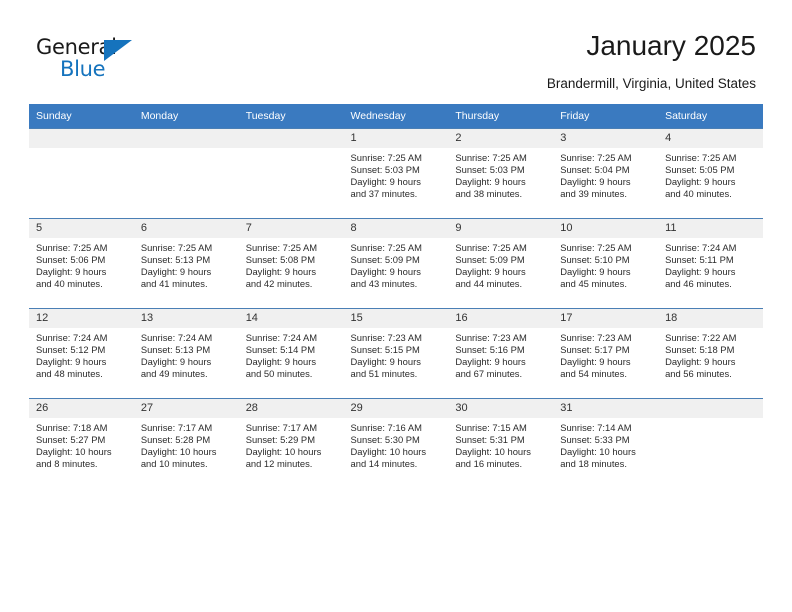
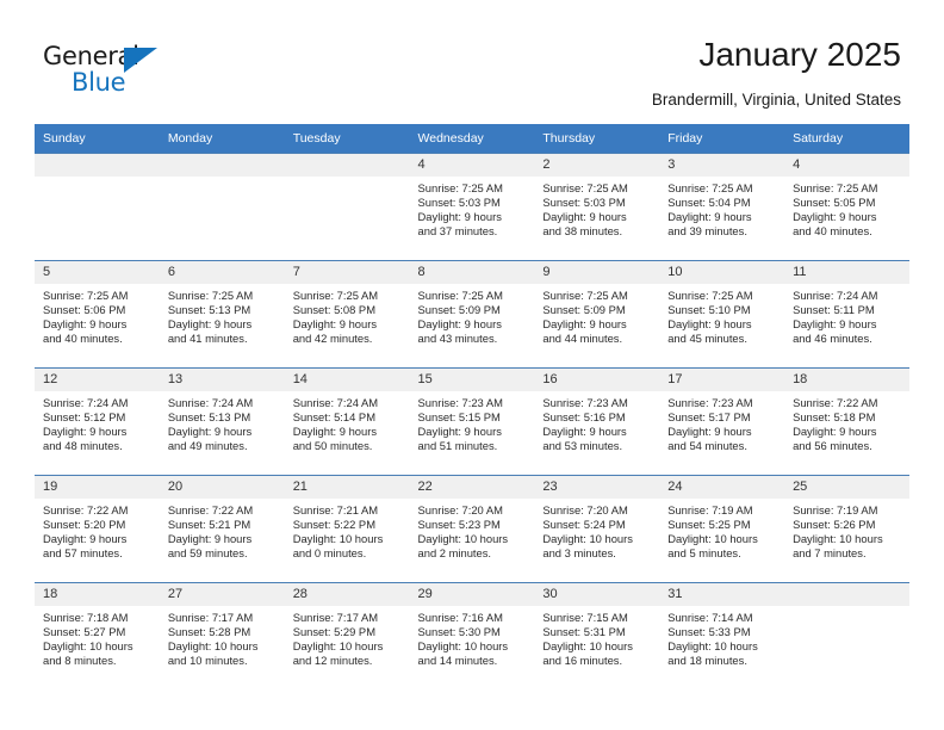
  General
  Blue
  January 2025
  Brandermill, Virginia, United States
  Sunday	Monday	Tuesday	Wednesday	Thursday	Friday	Saturday
- 			1Sunrise: 7:25 AMSunset: 5:03 PMDaylight: 9 hoursand 37 minutes.	2Sunrise: 7:25 AMSunset: 5:03 PMDaylight: 9 hoursand 38 minutes.	3Sunrise: 7:25 AMSunset: 5:04 PMDaylight: 9 hoursand 39 minutes.	4Sunrise: 7:25 AMSunset: 5:05 PMDaylight: 9 hoursand 40 minutes.
+ 			4Sunrise: 7:25 AMSunset: 5:03 PMDaylight: 9 hoursand 37 minutes.	2Sunrise: 7:25 AMSunset: 5:03 PMDaylight: 9 hoursand 38 minutes.	3Sunrise: 7:25 AMSunset: 5:04 PMDaylight: 9 hoursand 39 minutes.	4Sunrise: 7:25 AMSunset: 5:05 PMDaylight: 9 hoursand 40 minutes.
  5Sunrise: 7:25 AMSunset: 5:06 PMDaylight: 9 hoursand 40 minutes.	6Sunrise: 7:25 AMSunset: 5:13 PMDaylight: 9 hoursand 41 minutes.	7Sunrise: 7:25 AMSunset: 5:08 PMDaylight: 9 hoursand 42 minutes.	8Sunrise: 7:25 AMSunset: 5:09 PMDaylight: 9 hoursand 43 minutes.	9Sunrise: 7:25 AMSunset: 5:09 PMDaylight: 9 hoursand 44 minutes.	10Sunrise: 7:25 AMSunset: 5:10 PMDaylight: 9 hoursand 45 minutes.	11Sunrise: 7:24 AMSunset: 5:11 PMDaylight: 9 hoursand 46 minutes.
- 12Sunrise: 7:24 AMSunset: 5:12 PMDaylight: 9 hoursand 48 minutes.	13Sunrise: 7:24 AMSunset: 5:13 PMDaylight: 9 hoursand 49 minutes.	14Sunrise: 7:24 AMSunset: 5:14 PMDaylight: 9 hoursand 50 minutes.	15Sunrise: 7:23 AMSunset: 5:15 PMDaylight: 9 hoursand 51 minutes.	16Sunrise: 7:23 AMSunset: 5:16 PMDaylight: 9 hoursand 67 minutes.	17Sunrise: 7:23 AMSunset: 5:17 PMDaylight: 9 hoursand 54 minutes.	18Sunrise: 7:22 AMSunset: 5:18 PMDaylight: 9 hoursand 56 minutes.
+ 12Sunrise: 7:24 AMSunset: 5:12 PMDaylight: 9 hoursand 48 minutes.	13Sunrise: 7:24 AMSunset: 5:13 PMDaylight: 9 hoursand 49 minutes.	14Sunrise: 7:24 AMSunset: 5:14 PMDaylight: 9 hoursand 50 minutes.	15Sunrise: 7:23 AMSunset: 5:15 PMDaylight: 9 hoursand 51 minutes.	16Sunrise: 7:23 AMSunset: 5:16 PMDaylight: 9 hoursand 53 minutes.	17Sunrise: 7:23 AMSunset: 5:17 PMDaylight: 9 hoursand 54 minutes.	18Sunrise: 7:22 AMSunset: 5:18 PMDaylight: 9 hoursand 56 minutes.
+ 19Sunrise: 7:22 AMSunset: 5:20 PMDaylight: 9 hoursand 57 minutes.	20Sunrise: 7:22 AMSunset: 5:21 PMDaylight: 9 hoursand 59 minutes.	21Sunrise: 7:21 AMSunset: 5:22 PMDaylight: 10 hoursand 0 minutes.	22Sunrise: 7:20 AMSunset: 5:23 PMDaylight: 10 hoursand 2 minutes.	23Sunrise: 7:20 AMSunset: 5:24 PMDaylight: 10 hoursand 3 minutes.	24Sunrise: 7:19 AMSunset: 5:25 PMDaylight: 10 hoursand 5 minutes.	25Sunrise: 7:19 AMSunset: 5:26 PMDaylight: 10 hoursand 7 minutes.
- 26Sunrise: 7:18 AMSunset: 5:27 PMDaylight: 10 hoursand 8 minutes.	27Sunrise: 7:17 AMSunset: 5:28 PMDaylight: 10 hoursand 10 minutes.	28Sunrise: 7:17 AMSunset: 5:29 PMDaylight: 10 hoursand 12 minutes.	29Sunrise: 7:16 AMSunset: 5:30 PMDaylight: 10 hoursand 14 minutes.	30Sunrise: 7:15 AMSunset: 5:31 PMDaylight: 10 hoursand 16 minutes.	31Sunrise: 7:14 AMSunset: 5:33 PMDaylight: 10 hoursand 18 minutes.
+ 18Sunrise: 7:18 AMSunset: 5:27 PMDaylight: 10 hoursand 8 minutes.	27Sunrise: 7:17 AMSunset: 5:28 PMDaylight: 10 hoursand 10 minutes.	28Sunrise: 7:17 AMSunset: 5:29 PMDaylight: 10 hoursand 12 minutes.	29Sunrise: 7:16 AMSunset: 5:30 PMDaylight: 10 hoursand 14 minutes.	30Sunrise: 7:15 AMSunset: 5:31 PMDaylight: 10 hoursand 16 minutes.	31Sunrise: 7:14 AMSunset: 5:33 PMDaylight: 10 hoursand 18 minutes.
